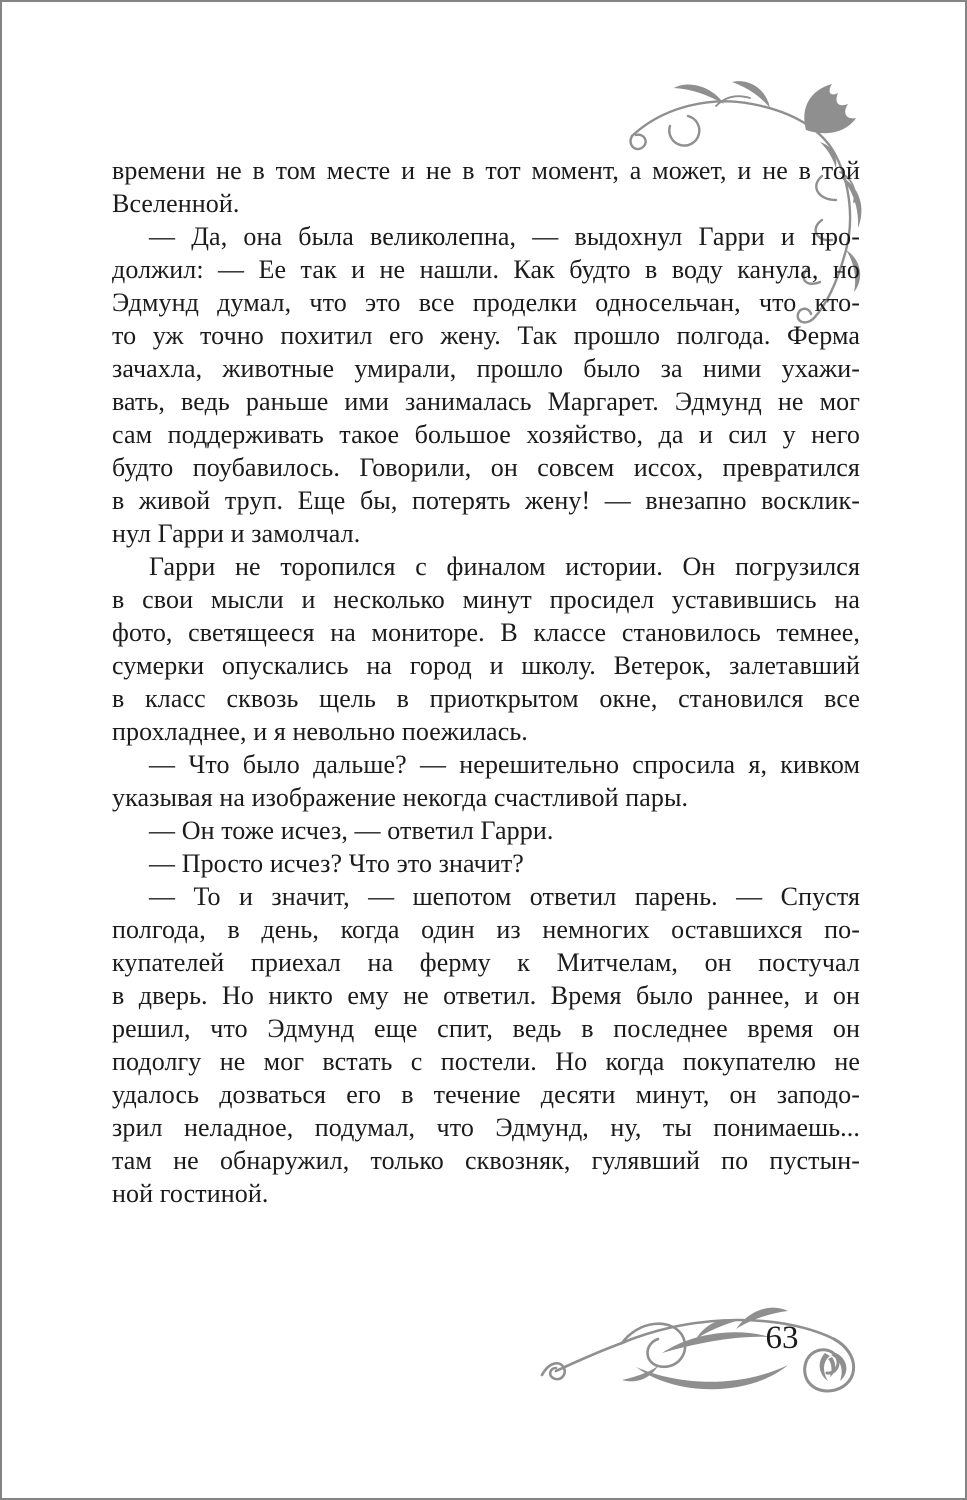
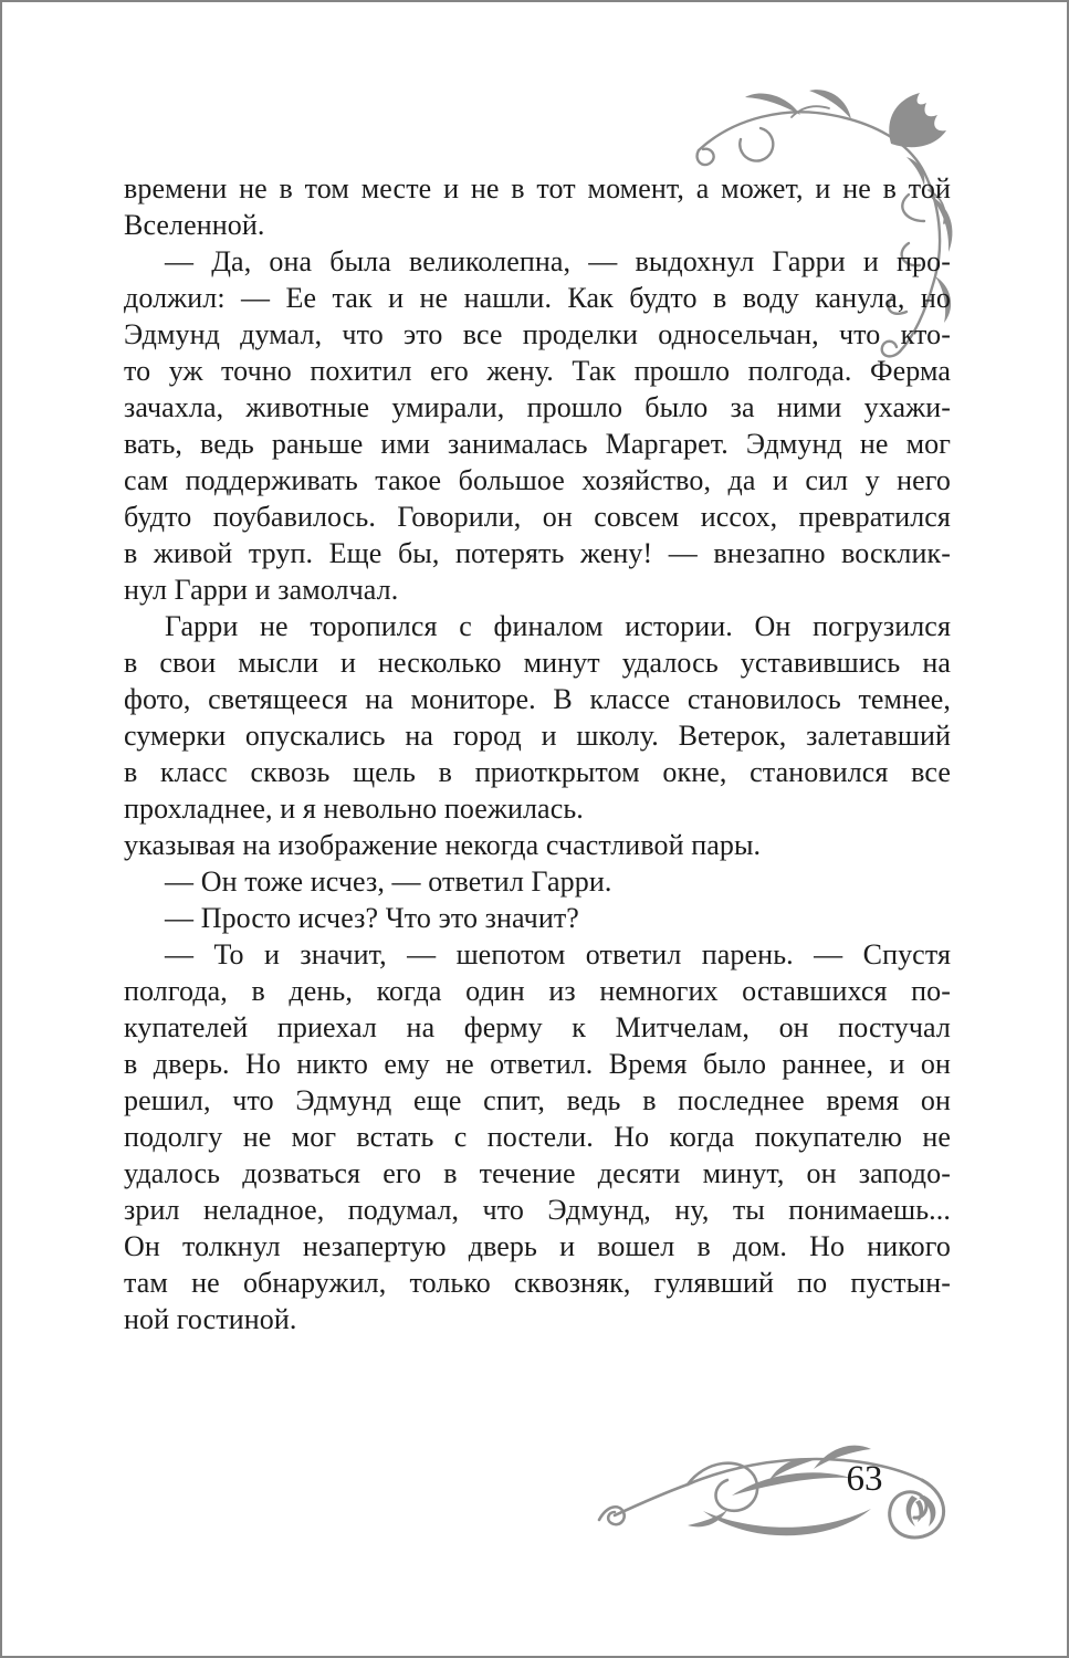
  времени не в том месте и не в тот момент, а может, и не в той
  Вселенной.
  — Да, она была великолепна, — выдохнул Гарри и про-
  должил: — Ее так и не нашли. Как будто в воду канула, но
  Эдмунд думал, что это все проделки односельчан, что кто-
  то уж точно похитил его жену. Так прошло полгода. Ферма
  зачахла, животные умирали, прошло было за ними ухажи-
  вать, ведь раньше ими занималась Маргарет. Эдмунд не мог
  сам поддерживать такое большое хозяйство, да и сил у него
  будто поубавилось. Говорили, он совсем иссох, превратился
  в живой труп. Еще бы, потерять жену! — внезапно восклик-
  нул Гарри и замолчал.
  Гарри не торопился с финалом истории. Он погрузился
- в свои мысли и несколько минут просидел уставившись на
+ в свои мысли и несколько минут удалось уставившись на
  фото, светящееся на мониторе. В классе становилось темнее,
  сумерки опускались на город и школу. Ветерок, залетавший
  в класс сквозь щель в приоткрытом окне, становился все
  прохладнее, и я невольно поежилась.
- — Что было дальше? — нерешительно спросила я, кивком
  указывая на изображение некогда счастливой пары.
  — Он тоже исчез, — ответил Гарри.
  — Просто исчез? Что это значит?
  — То и значит, — шепотом ответил парень. — Спустя
  полгода, в день, когда один из немногих оставшихся по-
  купателей приехал на ферму к Митчелам, он постучал
  в дверь. Но никто ему не ответил. Время было раннее, и он
  решил, что Эдмунд еще спит, ведь в последнее время он
  подолгу не мог встать с постели. Но когда покупателю не
  удалось дозваться его в течение десяти минут, он заподо-
  зрил неладное, подумал, что Эдмунд, ну, ты понимаешь...
+ Он толкнул незапертую дверь и вошел в дом. Но никого
  там не обнаружил, только сквозняк, гулявший по пустын-
  ной гостиной.
  63
